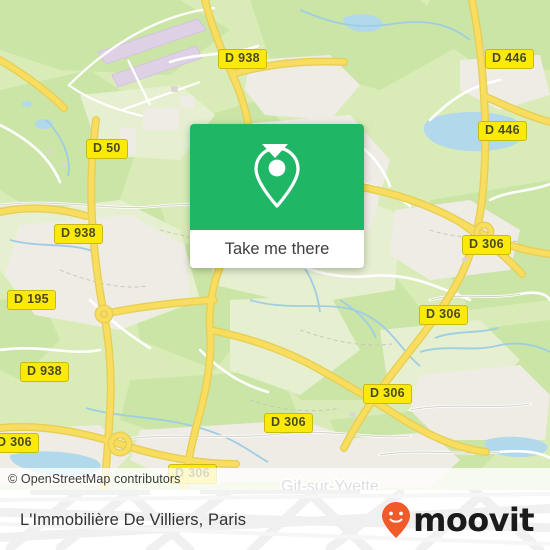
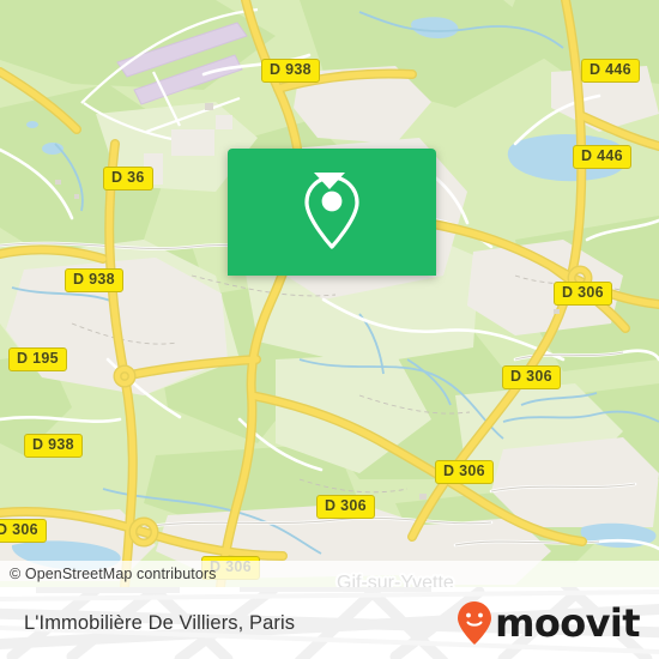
  D 938
  D 446
- D 50
+ D 36
  D 446
  D 938
  D 306
  D 195
  D 306
  D 938
  D 306
  D 306
  D 306
  D 306
  Gif-sur-Yvette
  © OpenStreetMap contributors
- Take me there
  L'Immobilière De Villiers, Paris
  moovit
